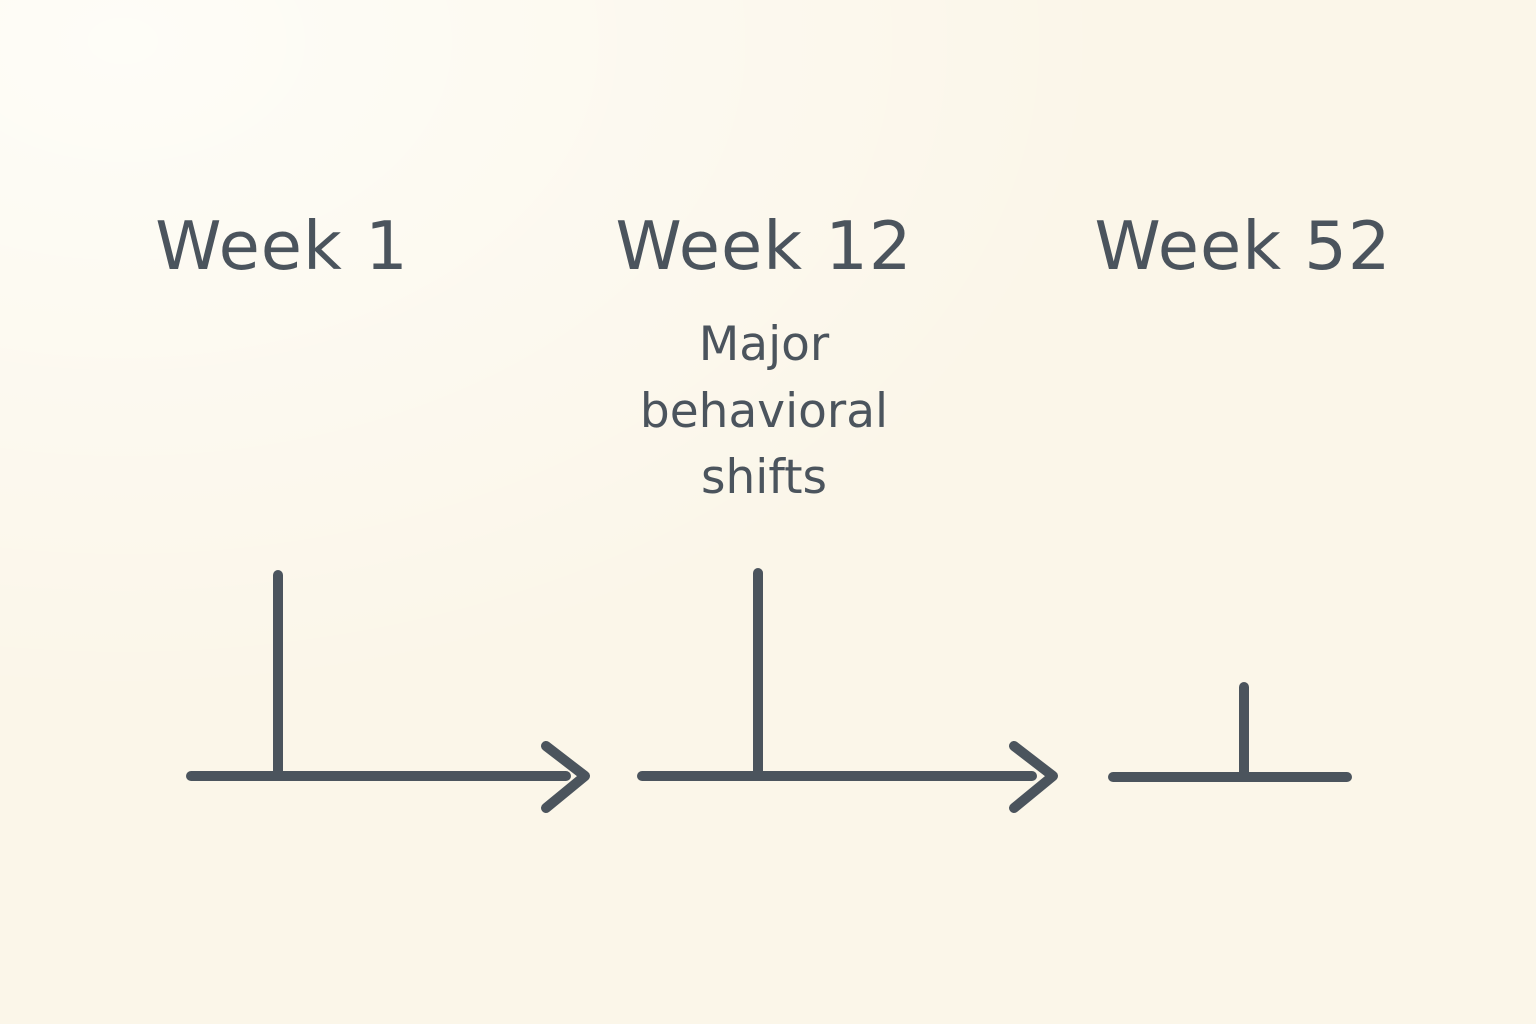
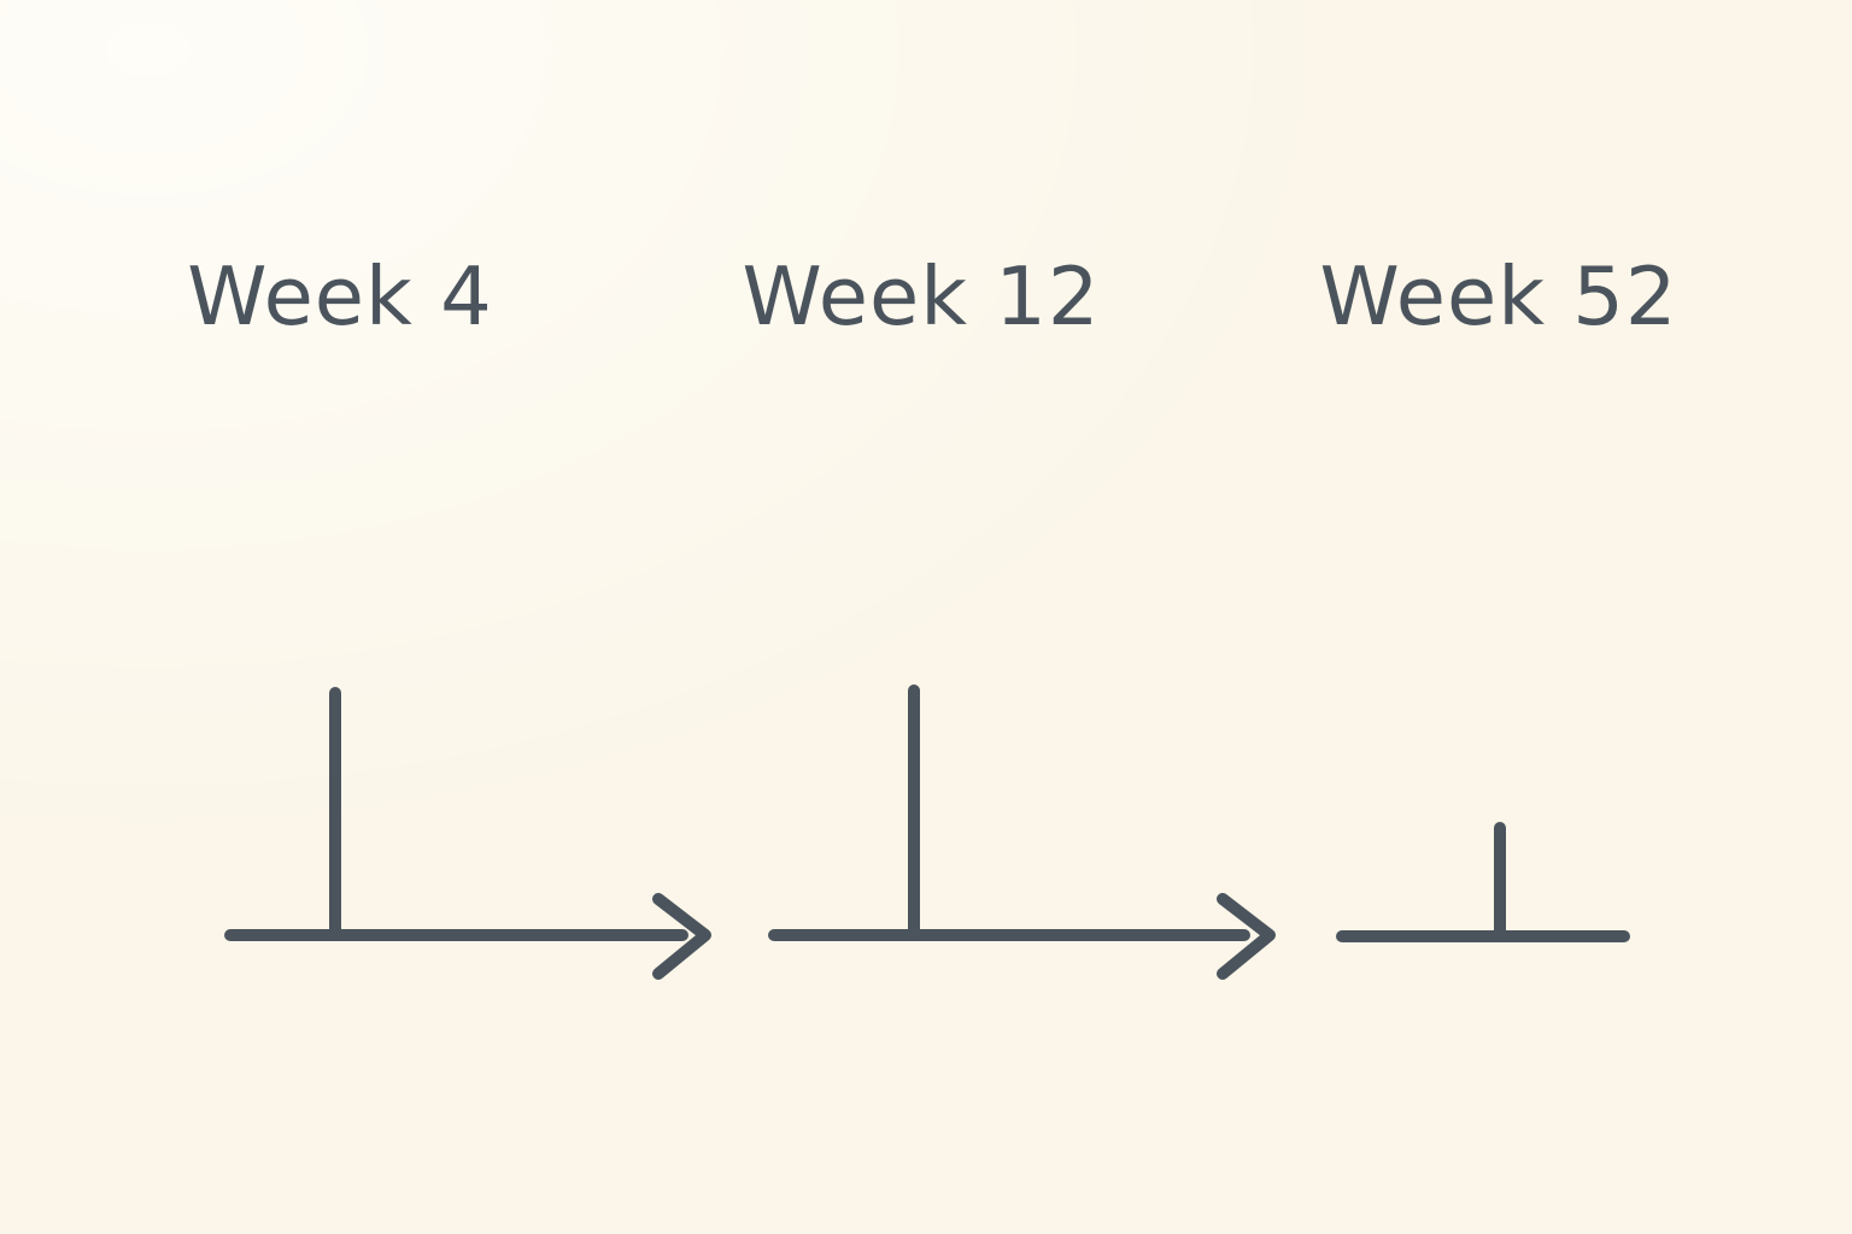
- Week 1
+ Week 4
  Week 12
- Major
- behavioral
- shifts
  Week 52
